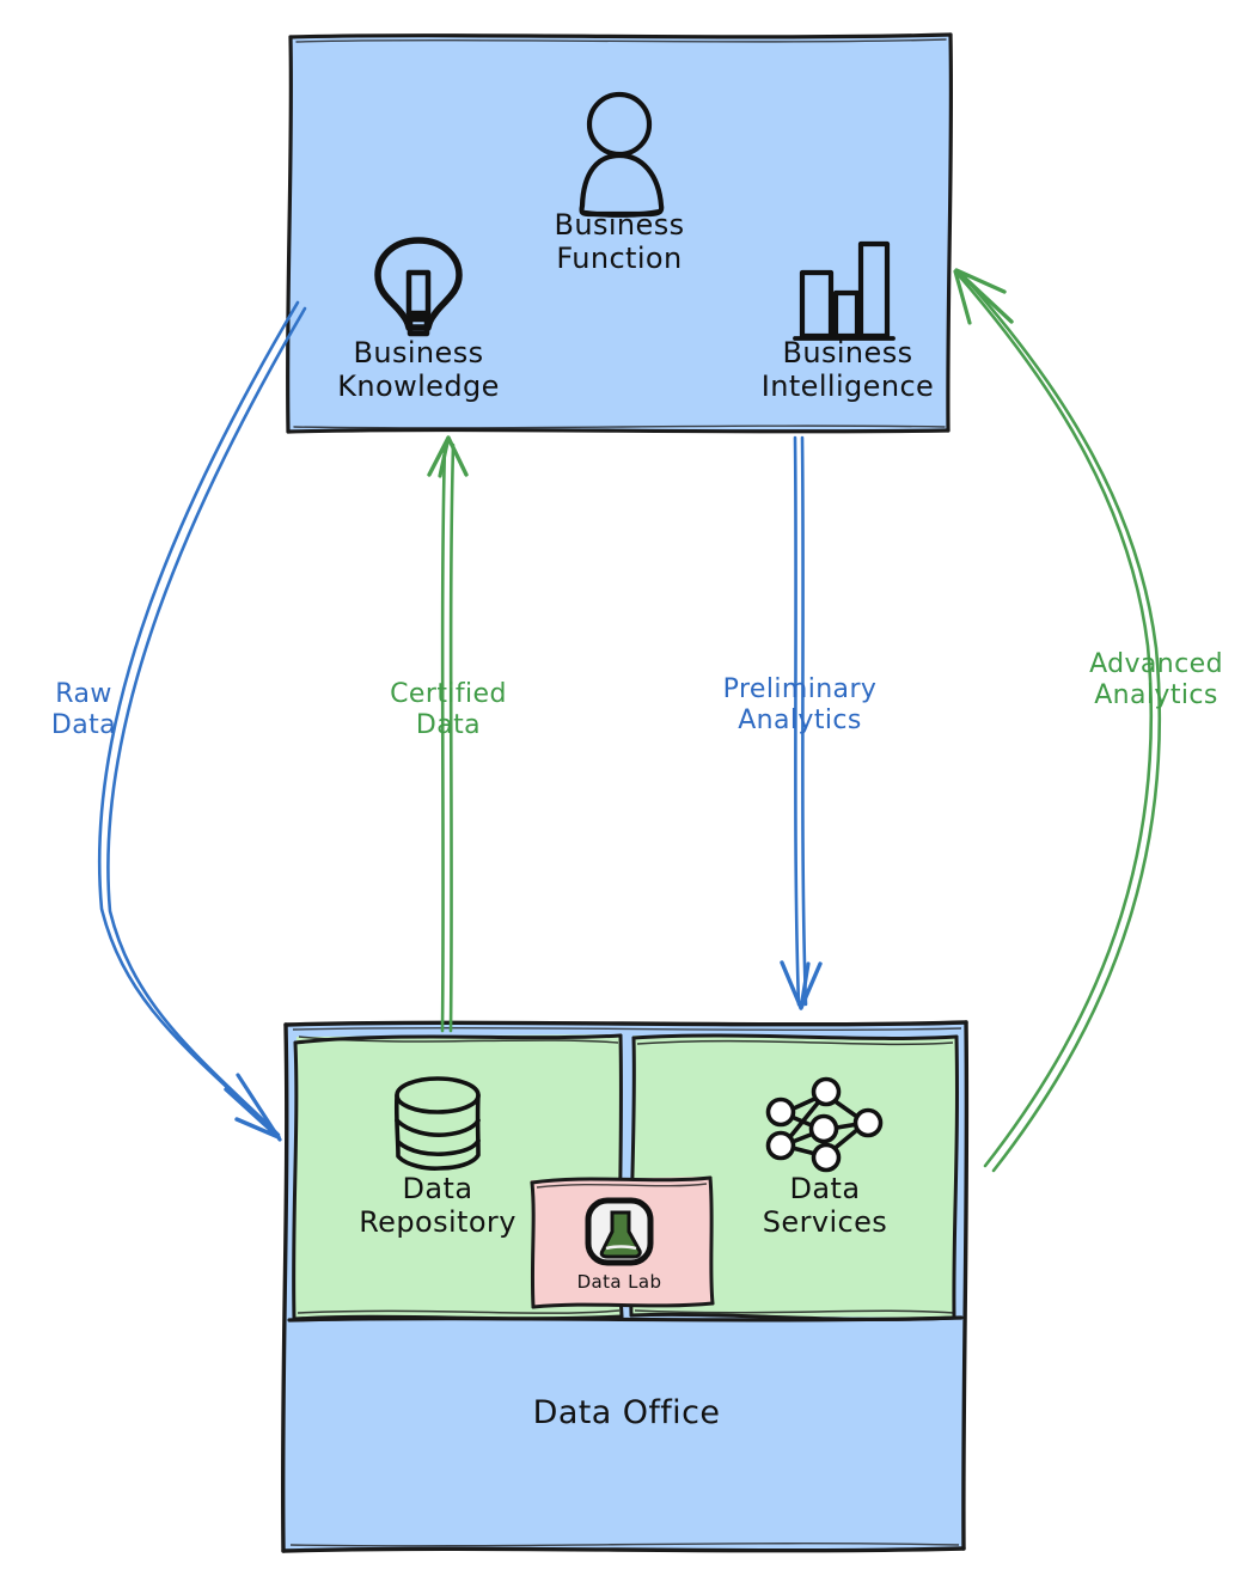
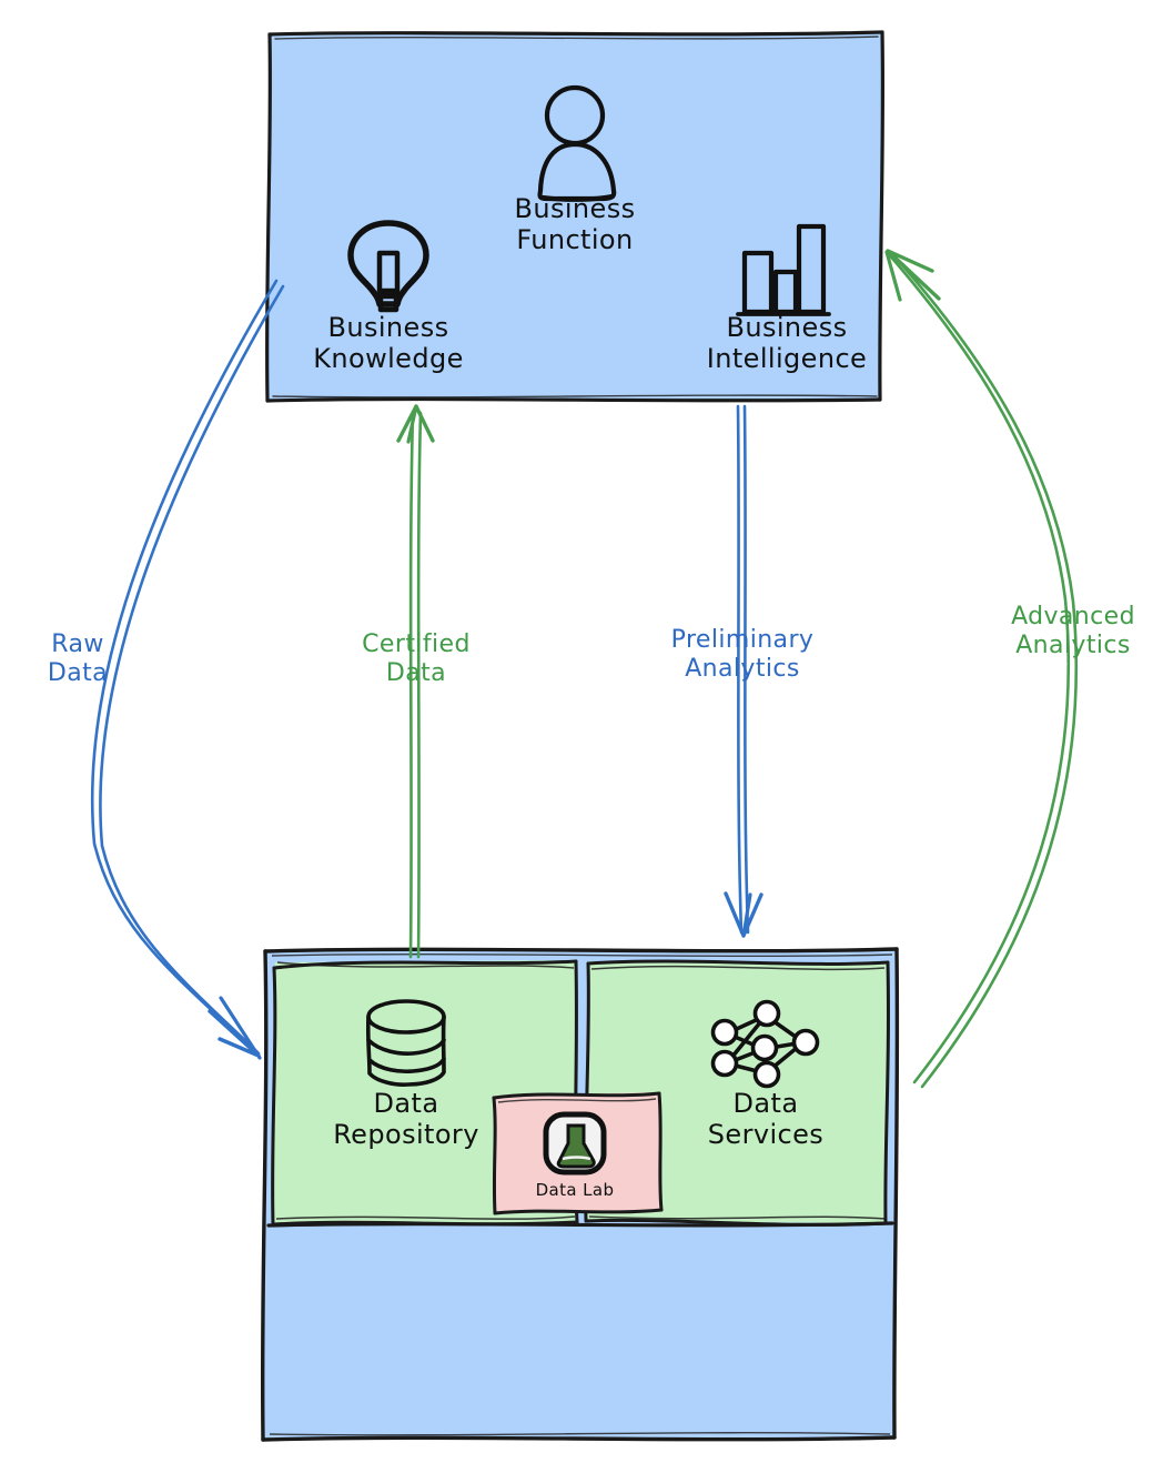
  Business
  Function
  Business
  Knowledge
  Business
  Intelligence
  Data
  Repository
  Data
  Services
  Data Lab
- Data Office
  Raw
  Data
  Certified
  Data
  Preliminary
  Analytics
  Advanced
  Analytics
